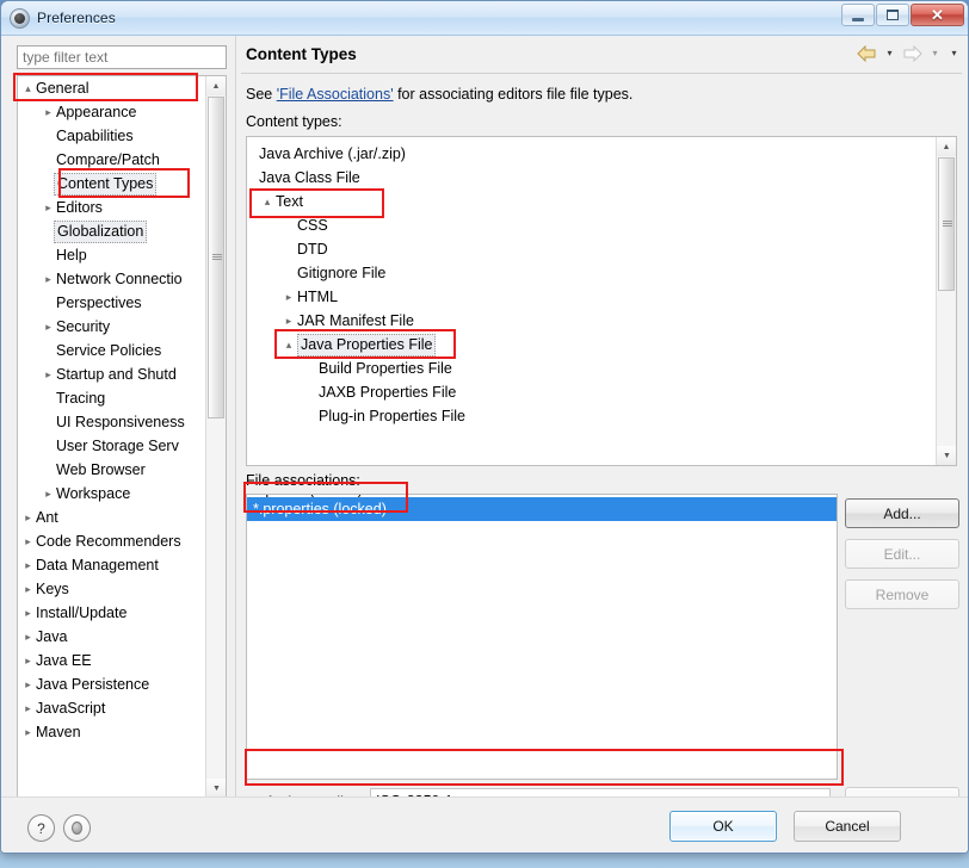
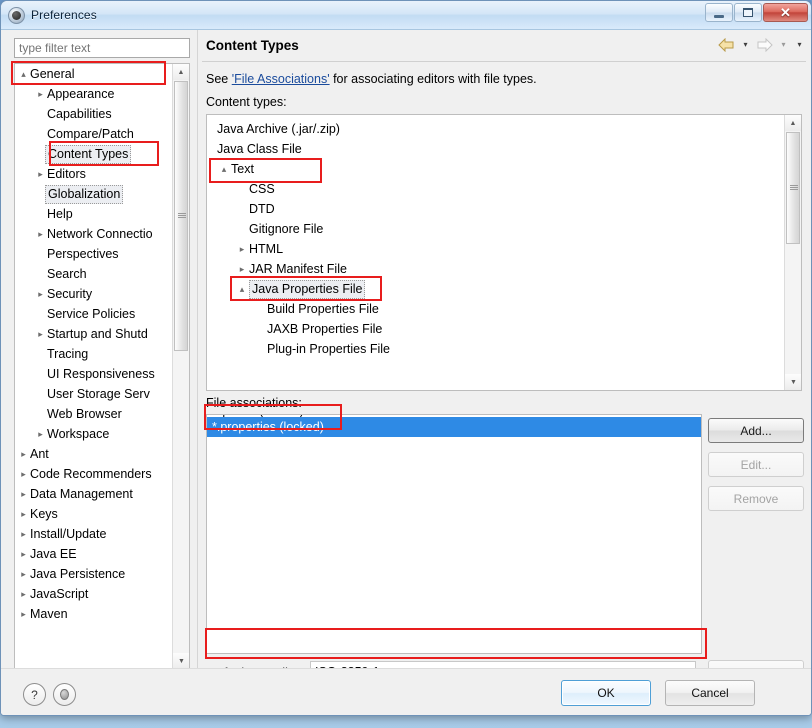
  Preferences
  ✕
  type filter text
  ▴ General
  ▸ Appearance
  Capabilities
  Compare/Patch
  Content Types
  ▸ Editors
  Globalization
  Help
  ▸ Network Connectio
  Perspectives
+ Search
  ▸ Security
  Service Policies
  ▸ Startup and Shutd
  Tracing
  UI Responsiveness
  User Storage Serv
  Web Browser
  ▸ Workspace
  ▸ Ant
  ▸ Code Recommenders
  ▸ Data Management
  ▸ Keys
  ▸ Install/Update
- ▸ Java
  ▸ Java EE
  ▸ Java Persistence
  ▸ JavaScript
  ▸ Maven
  Content Types
  ▾
  ▾
  ▾
- See 'File Associations' for associating editors file file types.
+ See 'File Associations' for associating editors with file types.
  Content types:
  Java Archive (.jar/.zip)
  Java Class File
  ▴ Text
  CSS
  DTD
  Gitignore File
  ▸ HTML
  ▸ JAR Manifest File
  ▴ Java Properties File
  Build Properties File
  JAXB Properties File
  Plug-in Properties File
  File associations:
  *.properties (locked)
  Add...
  Edit...
  Remove
  ?
  OK
  Cancel
